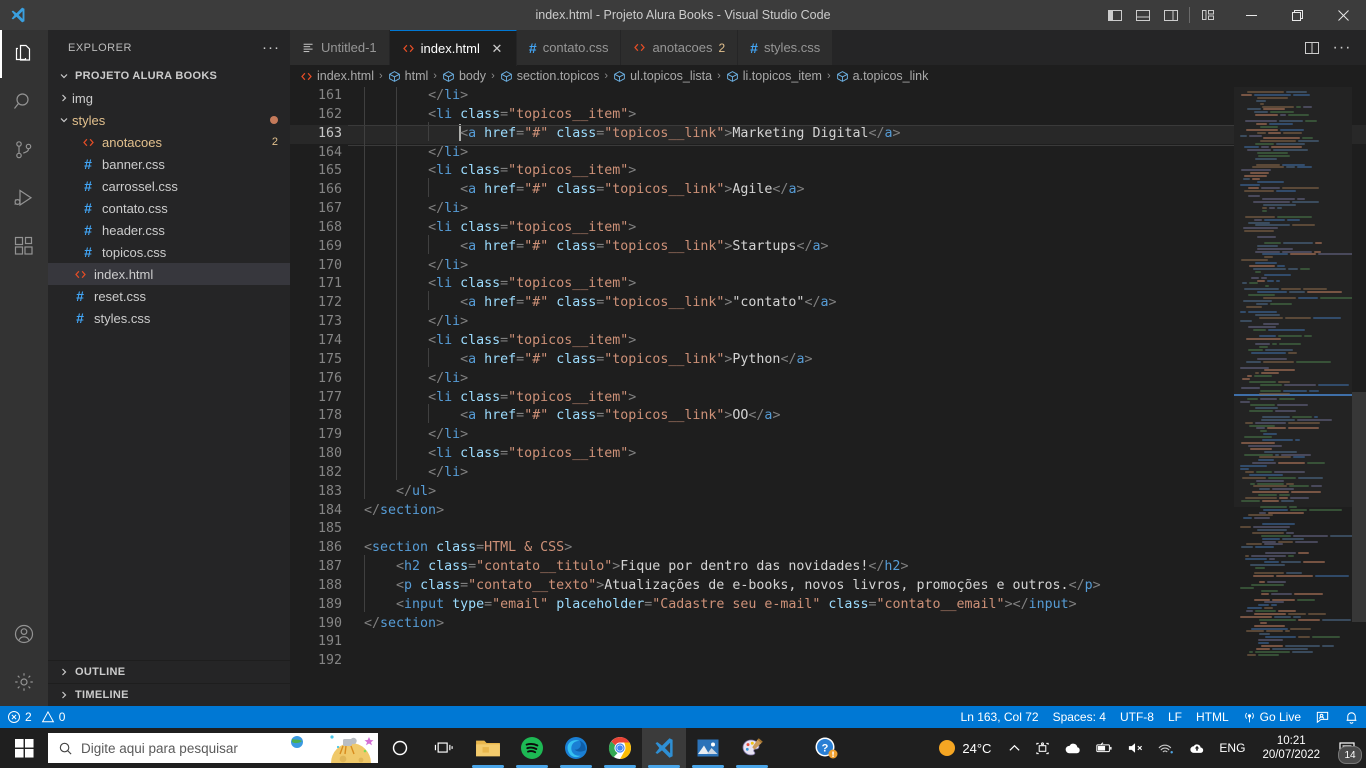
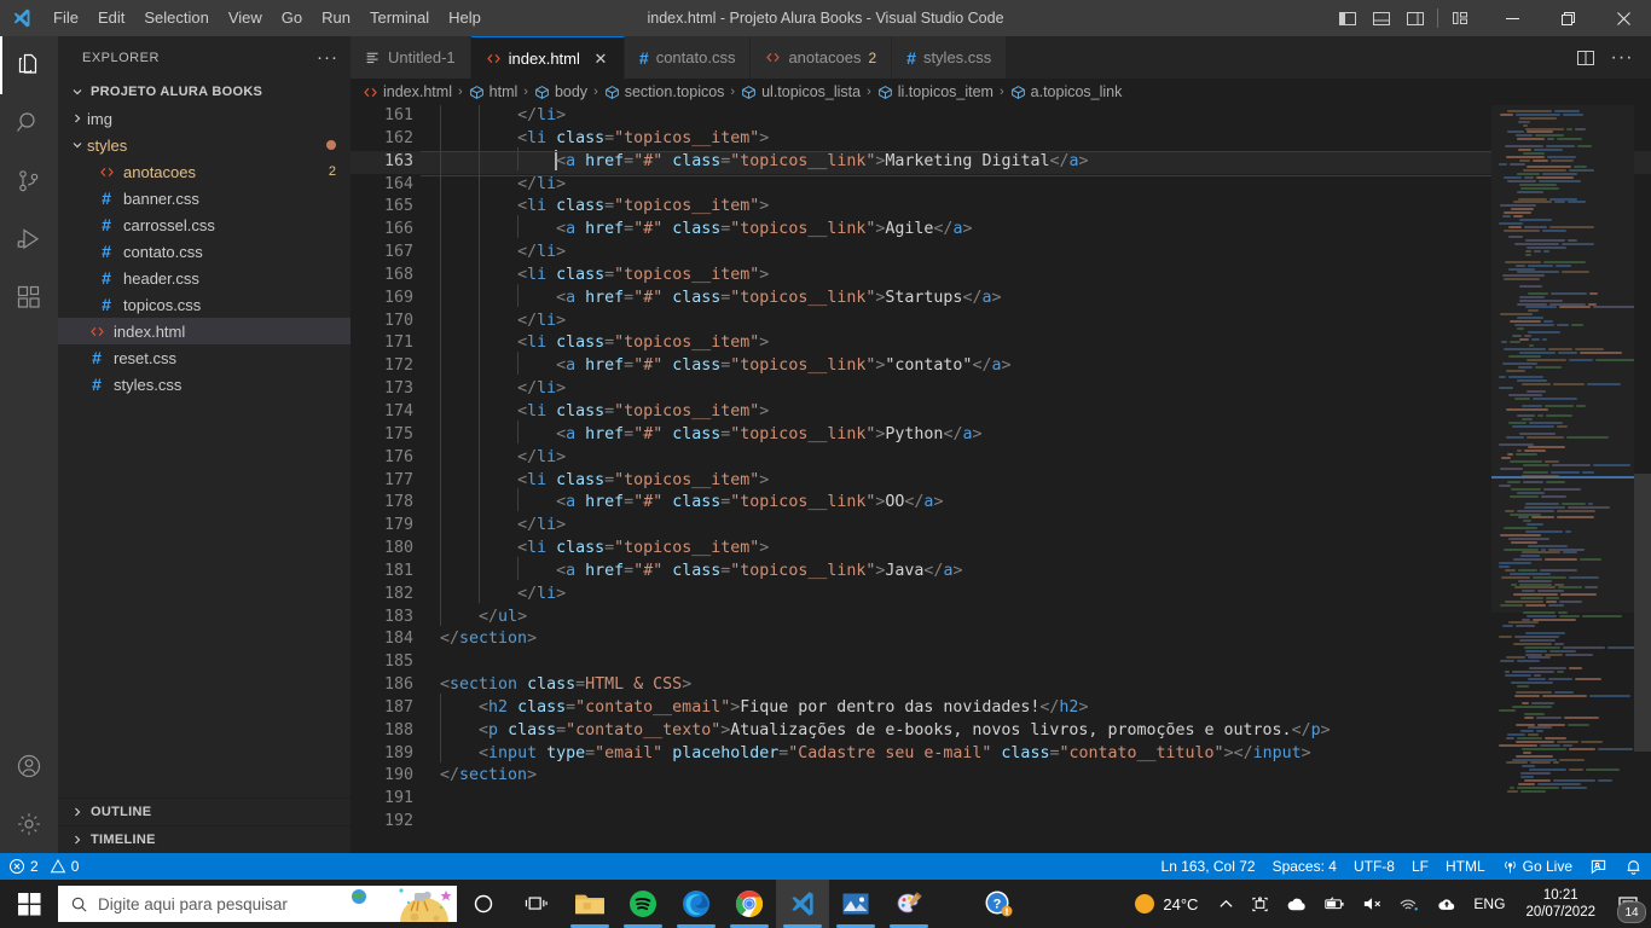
+ File
+ Edit
+ Selection
+ View
+ Go
+ Run
+ Terminal
+ Help
  index.html - Projeto Alura Books - Visual Studio Code
  EXPLORER
  ···
  PROJETO ALURA BOOKS
  img
  styles
  anotacoes
  2
  #
  banner.css
  #
  carrossel.css
  #
  contato.css
  #
  header.css
  #
  topicos.css
  index.html
  #
  reset.css
  #
  styles.css
  OUTLINE
  TIMELINE
  Untitled-1
  index.html
  ✕
  #
  contato.css
  anotacoes
  2
  #
  styles.css
  ···
  index.html
  ›
  html
  ›
  body
  ›
  section.topicos
  ›
  ul.topicos_lista
  ›
  li.topicos_item
  ›
  a.topicos_link
  161
  </li>
  162
  <li class="topicos__item">
  163
  <a href="#" class="topicos__link">Marketing Digital</a>
  164
  </li>
  165
  <li class="topicos__item">
  166
  <a href="#" class="topicos__link">Agile</a>
  167
  </li>
  168
  <li class="topicos__item">
  169
  <a href="#" class="topicos__link">Startups</a>
  170
  </li>
  171
  <li class="topicos__item">
  172
  <a href="#" class="topicos__link">"contato"</a>
  173
  </li>
  174
  <li class="topicos__item">
  175
  <a href="#" class="topicos__link">Python</a>
  176
  </li>
  177
  <li class="topicos__item">
  178
  <a href="#" class="topicos__link">OO</a>
  179
  </li>
  180
  <li class="topicos__item">
+ 181
+ <a href="#" class="topicos__link">Java</a>
  182
  </li>
  183
  </ul>
  184
  </section>
  185
  186
  <section class=HTML & CSS>
  187
- <h2 class="contato__titulo">Fique por dentro das novidades!</h2>
+ <h2 class="contato__email">Fique por dentro das novidades!</h2>
  188
  <p class="contato__texto">Atualizações de e-books, novos livros, promoções e outros.</p>
  189
- <input type="email" placeholder="Cadastre seu e-mail" class="contato__email"></input>
+ <input type="email" placeholder="Cadastre seu e-mail" class="contato__titulo"></input>
  190
  </section>
  191
  192
  2
  0
  Ln 163, Col 72
  Spaces: 4
  UTF-8
  LF
  HTML
  Go Live
  Digite aqui para pesquisar
  ?
  24°C
  ENG
  10:21
  20/07/2022
  14
